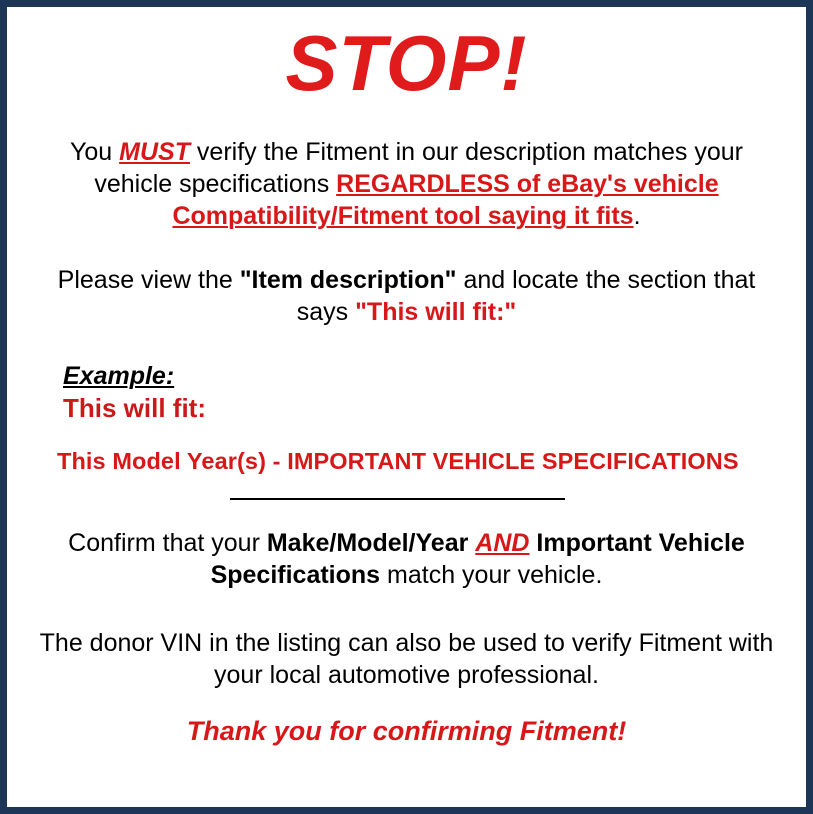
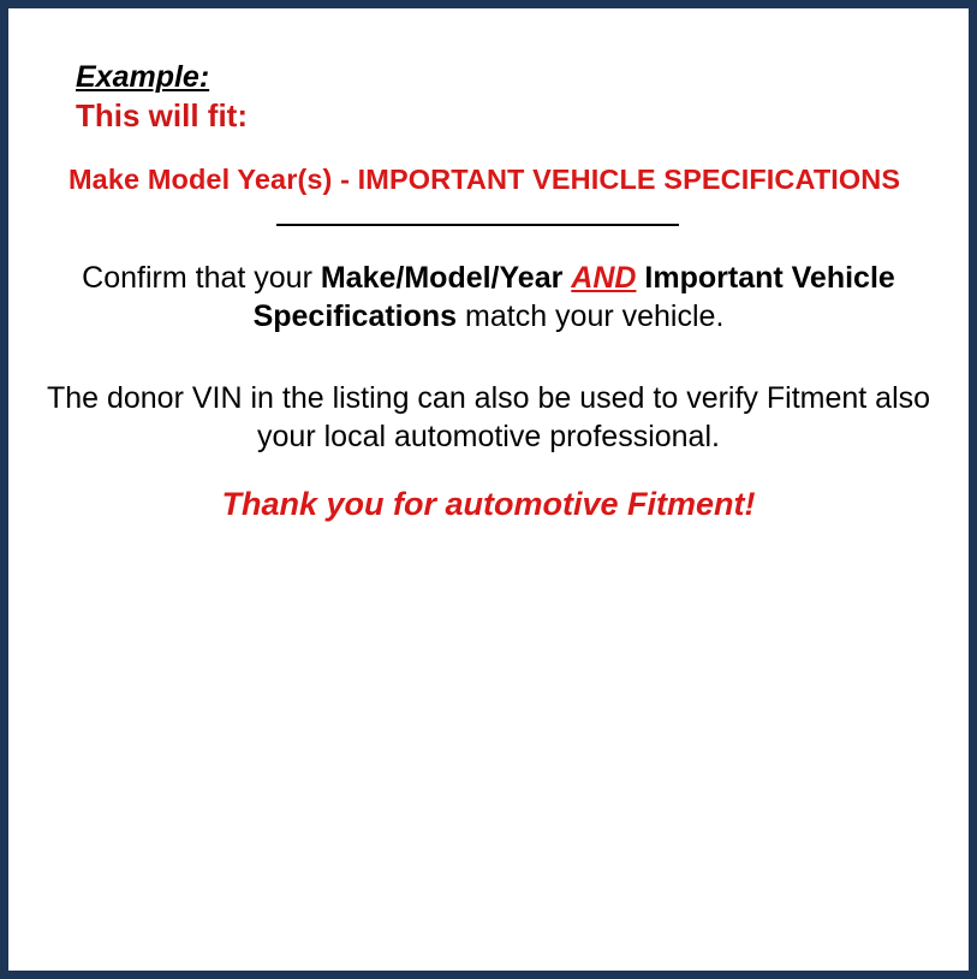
- STOP!
- You MUST verify the Fitment in our description matches your vehicle specifications REGARDLESS of eBay's vehicle Compatibility/Fitment tool saying it fits.
- Please view the "Item description" and locate the section that says "This will fit:"
  Example:
  This will fit:
- This Model Year(s) - IMPORTANT VEHICLE SPECIFICATIONS
+ Make Model Year(s) - IMPORTANT VEHICLE SPECIFICATIONS
  Confirm that your Make/Model/Year AND Important Vehicle Specifications match your vehicle.
- The donor VIN in the listing can also be used to verify Fitment with your local automotive professional.
+ The donor VIN in the listing can also be used to verify Fitment also your local automotive professional.
- Thank you for confirming Fitment!
+ Thank you for automotive Fitment!
